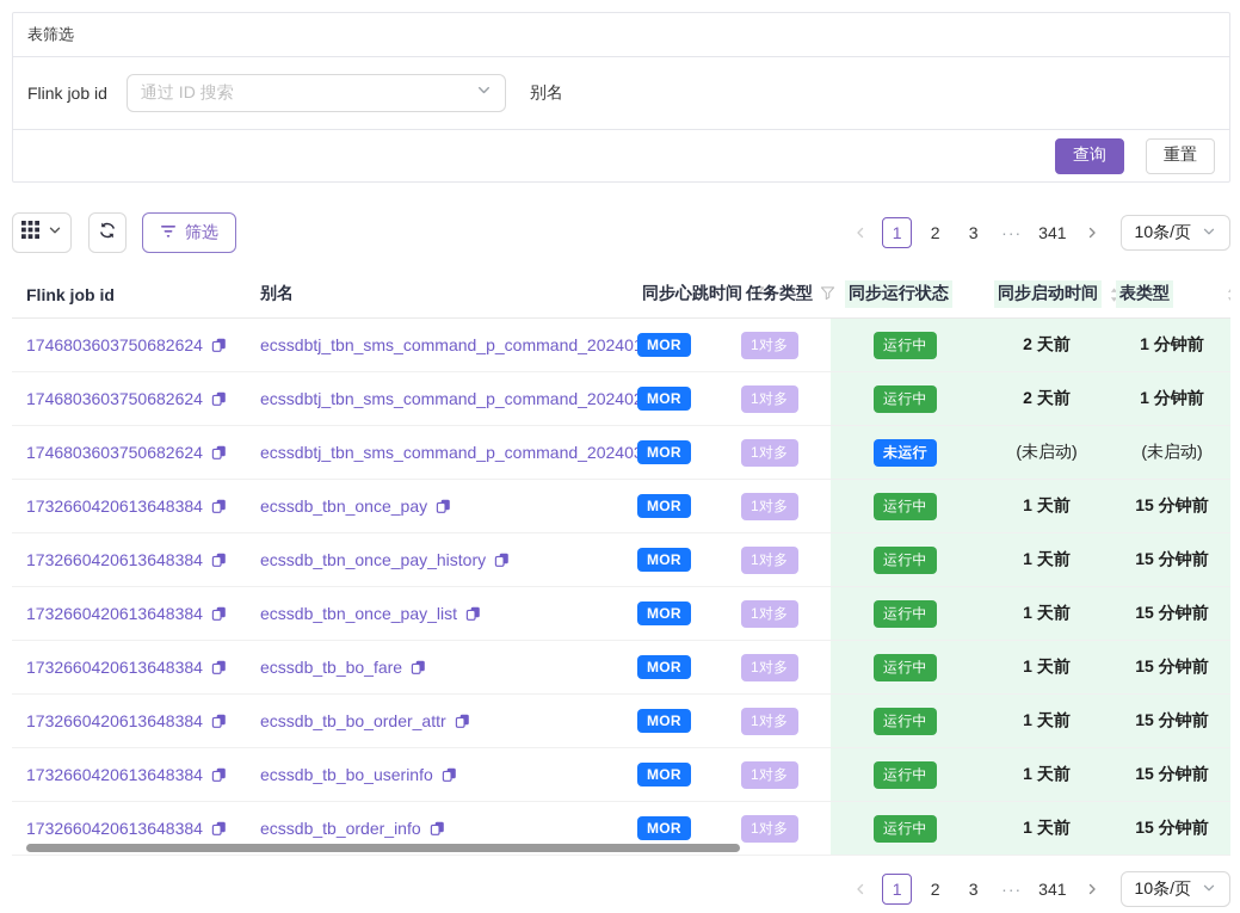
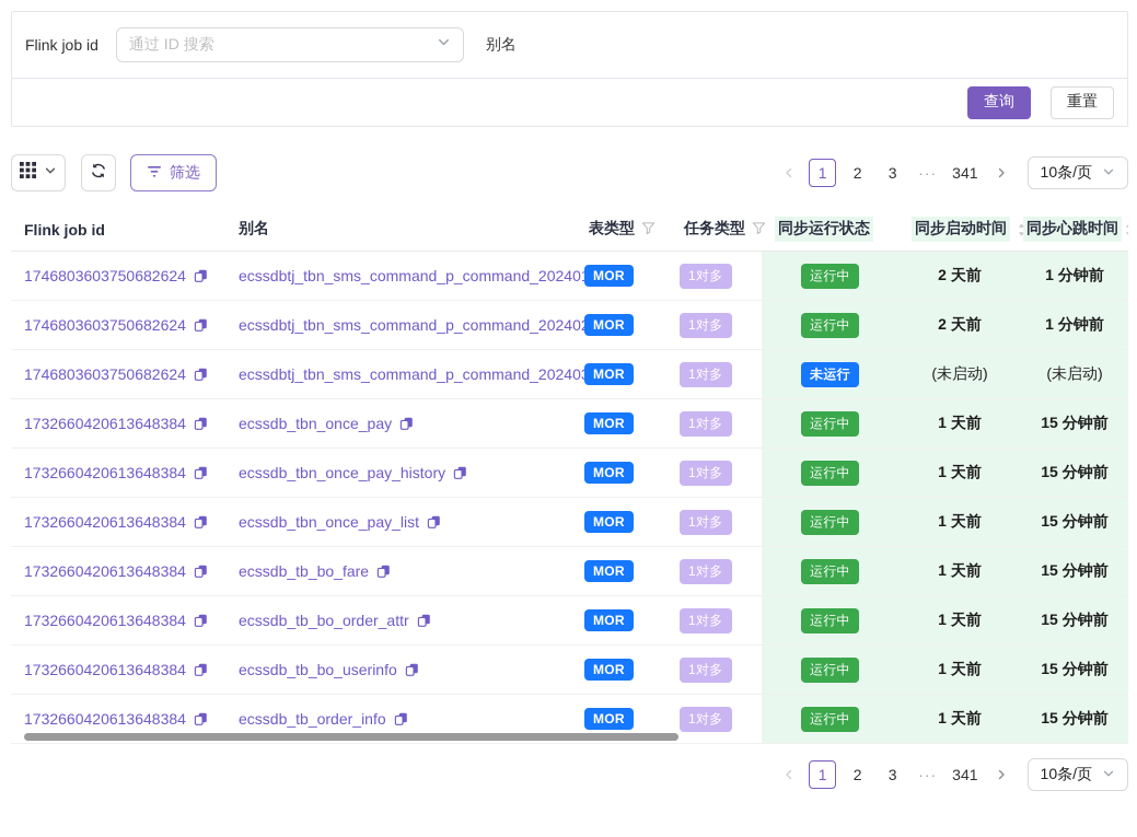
- 表筛选
  Flink job id
  通过 ID 搜索
  别名
  查询
  重置
  筛选
  1
  2
  3
  ···
  341
  10条/页
  Flink job id
  别名
- 同步心跳时间
+ 表类型
  任务类型
  同步运行状态
  同步启动时间
- 表类型
+ 同步心跳时间
  1746803603750682624
  ecssdbtj_tbn_sms_command_p_command_20240
  MOR
  1对多
  运行中
  2 天前
  1 分钟前
  1746803603750682624
  ecssdbtj_tbn_sms_command_p_command_20240
  MOR
  1对多
  运行中
  2 天前
  1 分钟前
  1746803603750682624
  ecssdbtj_tbn_sms_command_p_command_20240
  MOR
  1对多
  未运行
  (未启动)
  (未启动)
  1732660420613648384
  ecssdb_tbn_once_pay
  MOR
  1对多
  运行中
  1 天前
  15 分钟前
  1732660420613648384
  ecssdb_tbn_once_pay_history
  MOR
  1对多
  运行中
  1 天前
  15 分钟前
  1732660420613648384
  ecssdb_tbn_once_pay_list
  MOR
  1对多
  运行中
  1 天前
  15 分钟前
  1732660420613648384
  ecssdb_tb_bo_fare
  MOR
  1对多
  运行中
  1 天前
  15 分钟前
  1732660420613648384
  ecssdb_tb_bo_order_attr
  MOR
  1对多
  运行中
  1 天前
  15 分钟前
  1732660420613648384
  ecssdb_tb_bo_userinfo
  MOR
  1对多
  运行中
  1 天前
  15 分钟前
  1732660420613648384
  ecssdb_tb_order_info
  MOR
  1对多
  运行中
  1 天前
  15 分钟前
  1
  2
  3
  ···
  341
  10条/页
